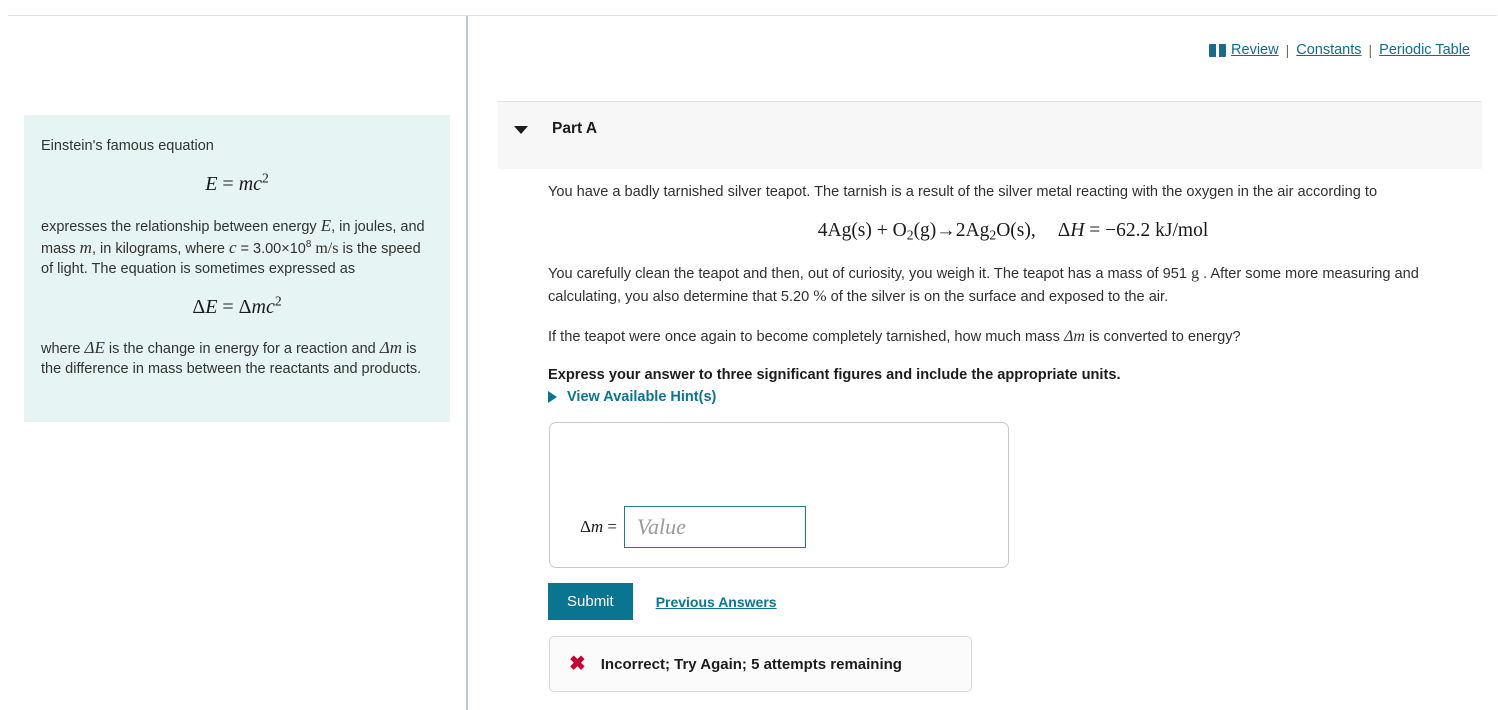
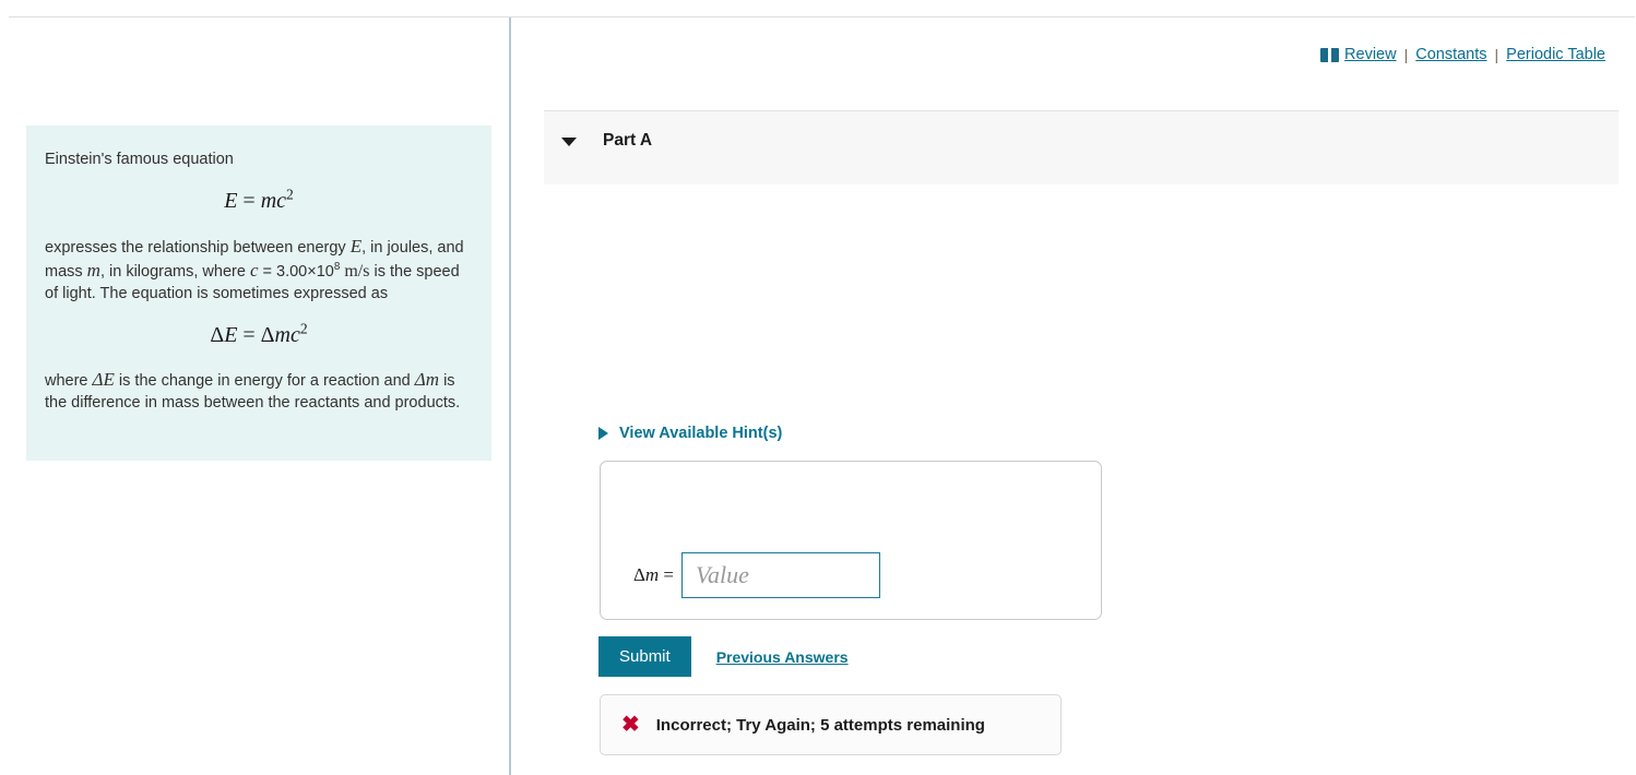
  Review
  |
  Constants
  |
  Periodic Table
  Einstein's famous equation
  E = mc2
  expresses the relationship between energy E, in joules, and mass m, in kilograms, where c = 3.00×108 m/s is the speed of light. The equation is sometimes expressed as
  ΔE = Δmc2
  where ΔE is the change in energy for a reaction and Δm is the difference in mass between the reactants and products.
  Part A
- You have a badly tarnished silver teapot. The tarnish is a result of the silver metal reacting with the oxygen in the air according to
- 4Ag(s) + O2(g)→2Ag2O(s), ΔH = −62.2 kJ/mol
- You carefully clean the teapot and then, out of curiosity, you weigh it. The teapot has a mass of 951 g . After some more measuring and calculating, you also determine that 5.20 % of the silver is on the surface and exposed to the air.
- If the teapot were once again to become completely tarnished, how much mass Δm is converted to energy?
- Express your answer to three significant figures and include the appropriate units.
  View Available Hint(s)
  Δm =
  Value
  Submit
  Previous Answers
  ✖
  Incorrect; Try Again; 5 attempts remaining
